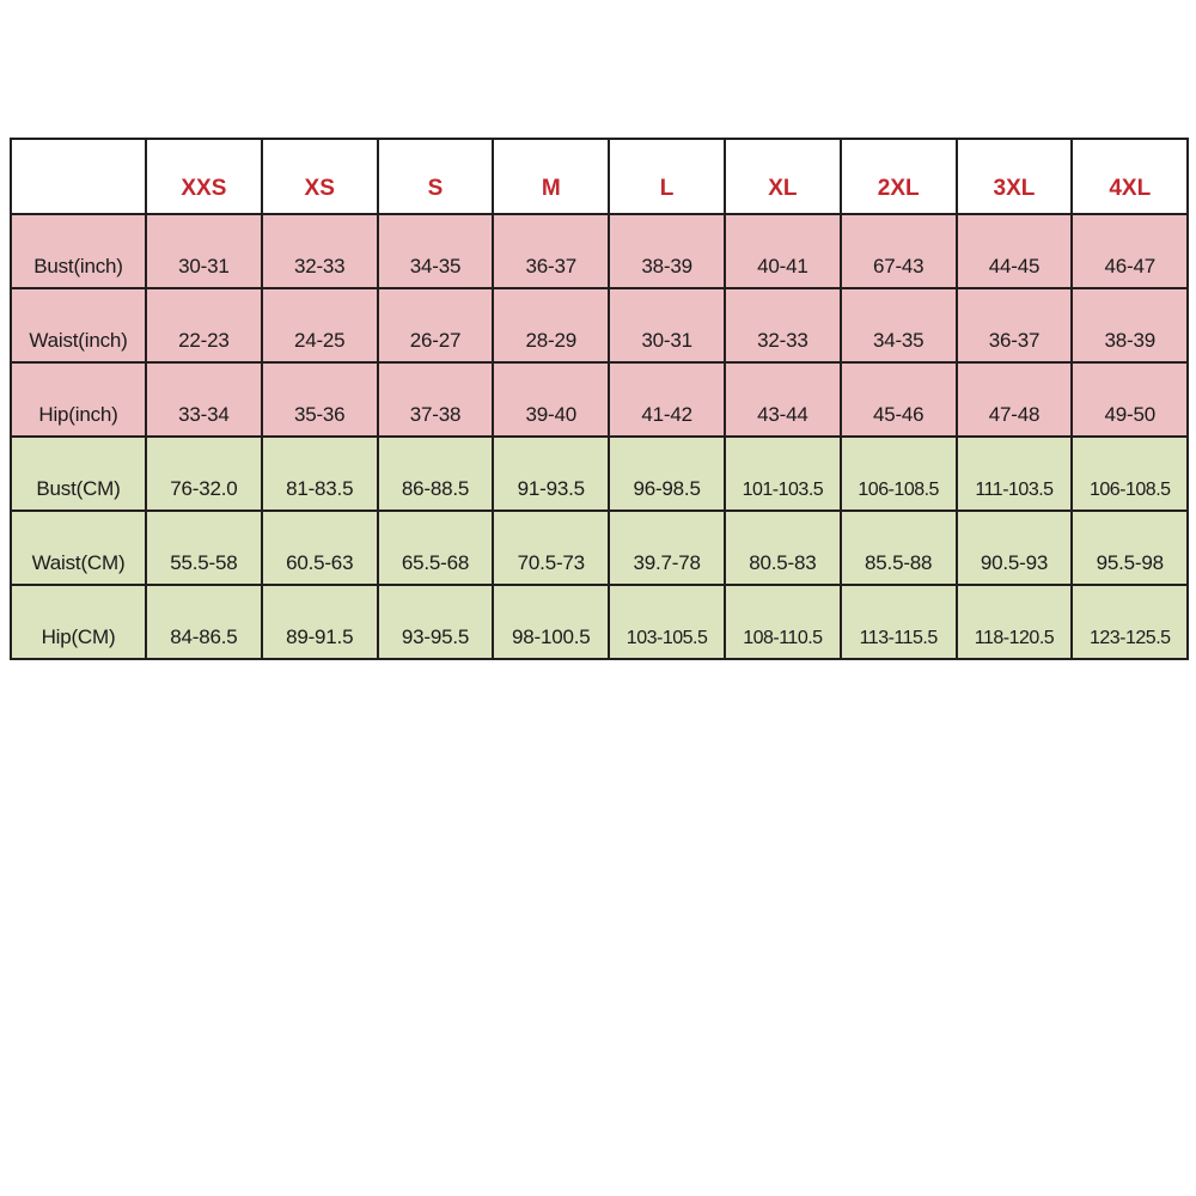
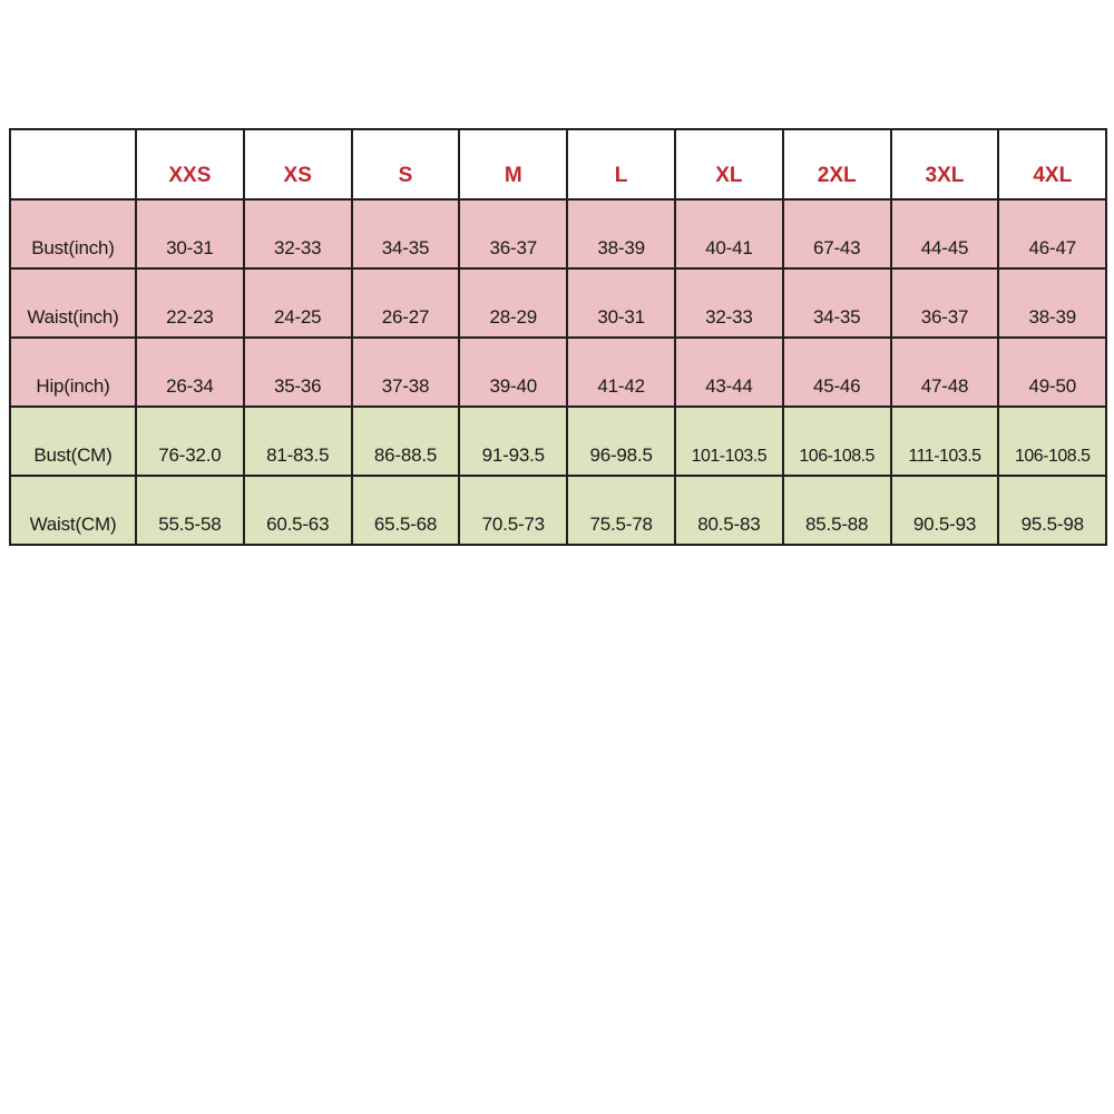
  	XXS	XS	S	M	L	XL	2XL	3XL	4XL
  Bust(inch)	30-31	32-33	34-35	36-37	38-39	40-41	67-43	44-45	46-47
  Waist(inch)	22-23	24-25	26-27	28-29	30-31	32-33	34-35	36-37	38-39
- Hip(inch)	33-34	35-36	37-38	39-40	41-42	43-44	45-46	47-48	49-50
+ Hip(inch)	26-34	35-36	37-38	39-40	41-42	43-44	45-46	47-48	49-50
  Bust(CM)	76-32.0	81-83.5	86-88.5	91-93.5	96-98.5	101-103.5	106-108.5	111-103.5	106-108.5
- Waist(CM)	55.5-58	60.5-63	65.5-68	70.5-73	39.7-78	80.5-83	85.5-88	90.5-93	95.5-98
+ Waist(CM)	55.5-58	60.5-63	65.5-68	70.5-73	75.5-78	80.5-83	85.5-88	90.5-93	95.5-98
- Hip(CM)	84-86.5	89-91.5	93-95.5	98-100.5	103-105.5	108-110.5	113-115.5	118-120.5	123-125.5
